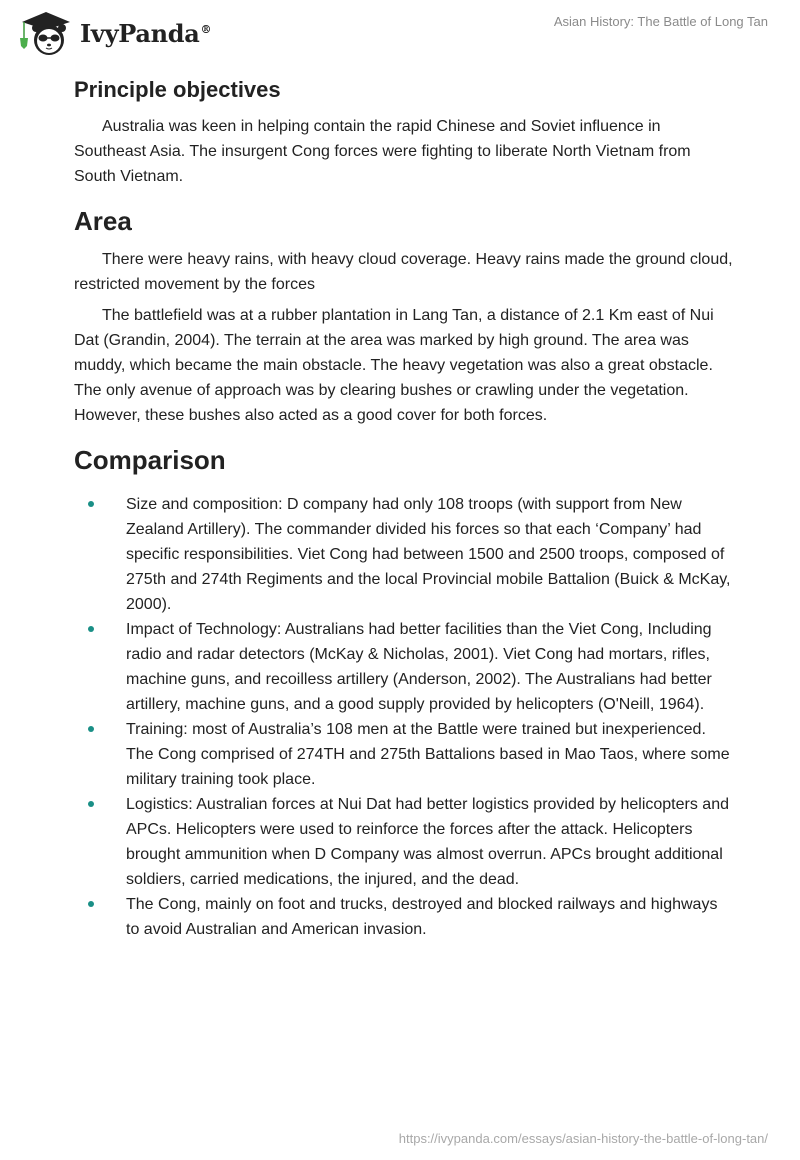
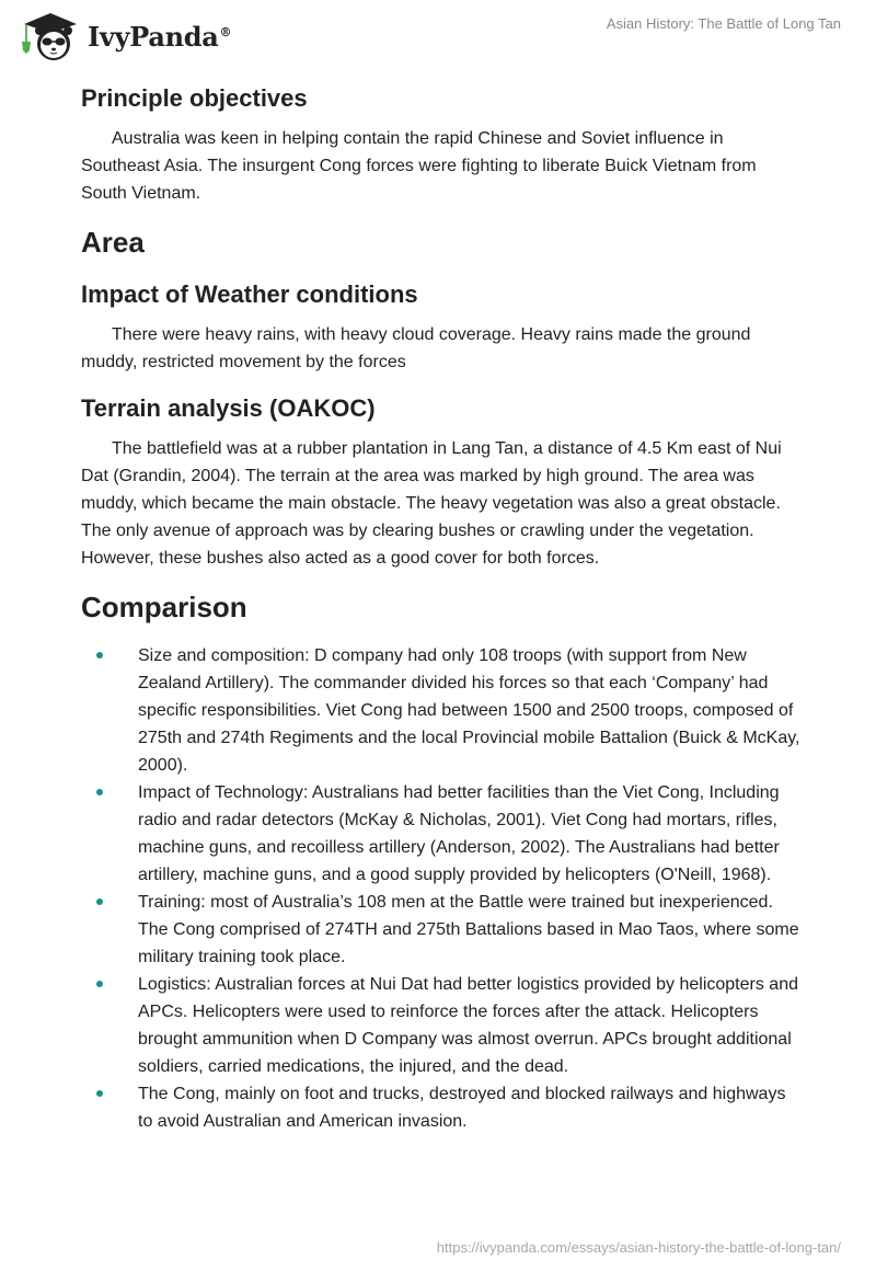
  IvyPanda®
  Asian History: The Battle of Long Tan
  Principle objectives
- Australia was keen in helping contain the rapid Chinese and Soviet influence in Southeast Asia. The insurgent Cong forces were fighting to liberate North Vietnam from South Vietnam.
+ Australia was keen in helping contain the rapid Chinese and Soviet influence in Southeast Asia. The insurgent Cong forces were fighting to liberate Buick Vietnam from South Vietnam.
  Area
+ Impact of Weather conditions
- There were heavy rains, with heavy cloud coverage. Heavy rains made the ground cloud, restricted movement by the forces
+ There were heavy rains, with heavy cloud coverage. Heavy rains made the ground muddy, restricted movement by the forces
+ Terrain analysis (OAKOC)
- The battlefield was at a rubber plantation in Lang Tan, a distance of 2.1 Km east of Nui Dat (Grandin, 2004). The terrain at the area was marked by high ground. The area was muddy, which became the main obstacle. The heavy vegetation was also a great obstacle. The only avenue of approach was by clearing bushes or crawling under the vegetation. However, these bushes also acted as a good cover for both forces.
+ The battlefield was at a rubber plantation in Lang Tan, a distance of 4.5 Km east of Nui Dat (Grandin, 2004). The terrain at the area was marked by high ground. The area was muddy, which became the main obstacle. The heavy vegetation was also a great obstacle. The only avenue of approach was by clearing bushes or crawling under the vegetation. However, these bushes also acted as a good cover for both forces.
  Comparison
  Size and composition: D company had only 108 troops (with support from New Zealand Artillery). The commander divided his forces so that each ‘Company’ had specific responsibilities. Viet Cong had between 1500 and 2500 troops, composed of 275th and 274th Regiments and the local Provincial mobile Battalion (Buick & McKay, 2000).
- Impact of Technology: Australians had better facilities than the Viet Cong, Including radio and radar detectors (McKay & Nicholas, 2001). Viet Cong had mortars, rifles, machine guns, and recoilless artillery (Anderson, 2002). The Australians had better artillery, machine guns, and a good supply provided by helicopters (O'Neill, 1964).
+ Impact of Technology: Australians had better facilities than the Viet Cong, Including radio and radar detectors (McKay & Nicholas, 2001). Viet Cong had mortars, rifles, machine guns, and recoilless artillery (Anderson, 2002). The Australians had better artillery, machine guns, and a good supply provided by helicopters (O'Neill, 1968).
  Training: most of Australia’s 108 men at the Battle were trained but inexperienced. The Cong comprised of 274TH and 275th Battalions based in Mao Taos, where some military training took place.
  Logistics: Australian forces at Nui Dat had better logistics provided by helicopters and APCs. Helicopters were used to reinforce the forces after the attack. Helicopters brought ammunition when D Company was almost overrun. APCs brought additional soldiers, carried medications, the injured, and the dead.
  The Cong, mainly on foot and trucks, destroyed and blocked railways and highways to avoid Australian and American invasion.
  https://ivypanda.com/essays/asian-history-the-battle-of-long-tan/
